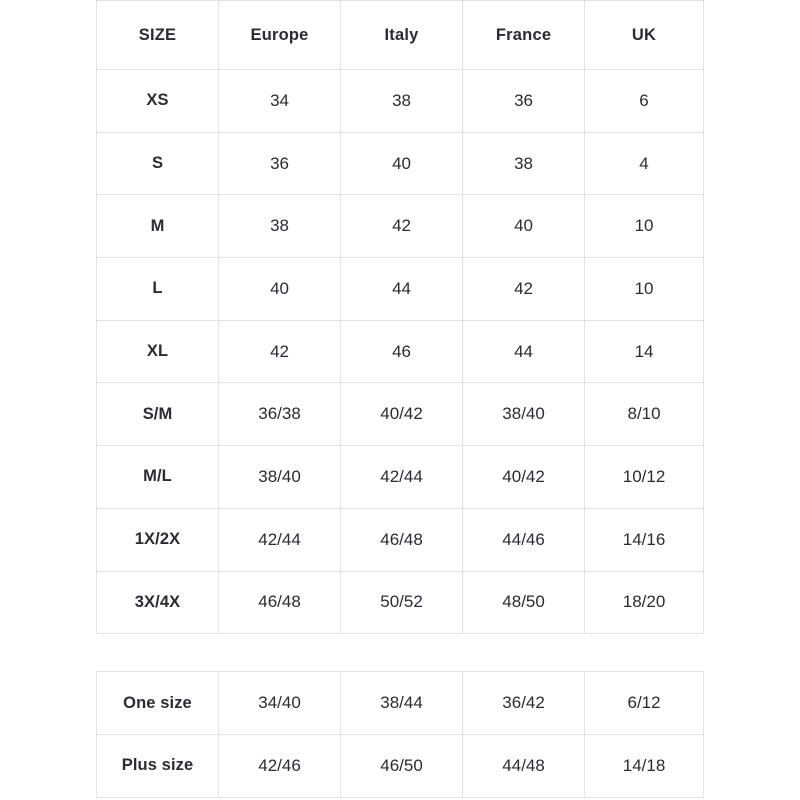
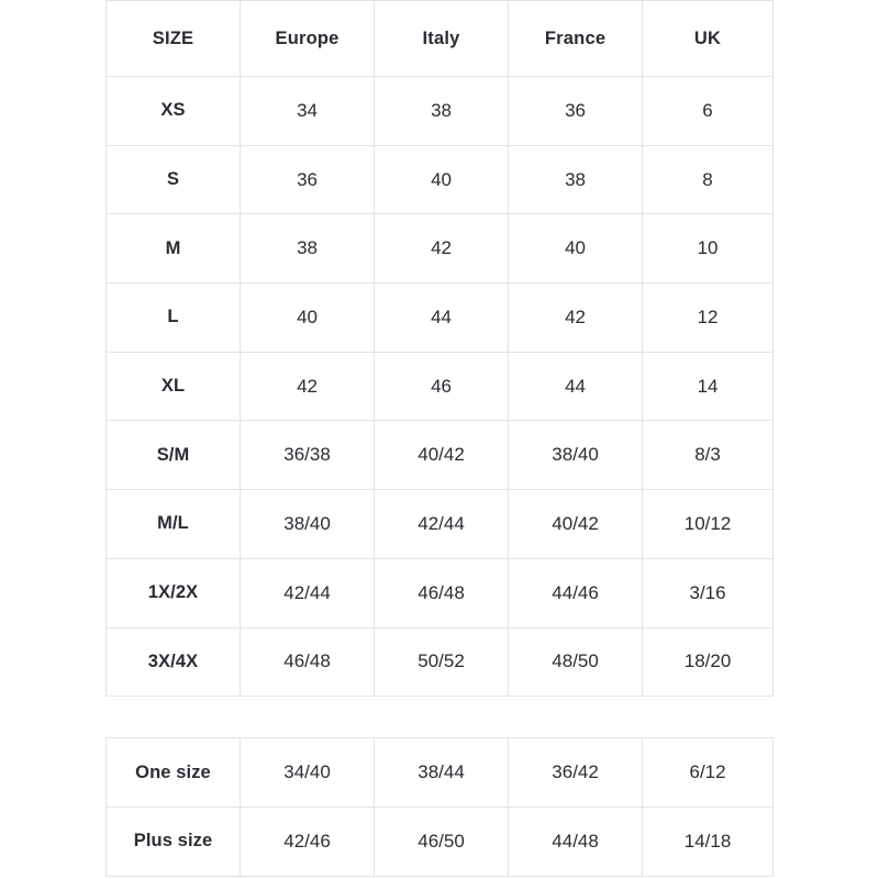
  SIZE	Europe	Italy	France	UK
  XS	34	38	36	6
- S	36	40	38	4
+ S	36	40	38	8
  M	38	42	40	10
- L	40	44	42	10
+ L	40	44	42	12
  XL	42	46	44	14
- S/M	36/38	40/42	38/40	8/10
+ S/M	36/38	40/42	38/40	8/3
  M/L	38/40	42/44	40/42	10/12
- 1X/2X	42/44	46/48	44/46	14/16
+ 1X/2X	42/44	46/48	44/46	3/16
  3X/4X	46/48	50/52	48/50	18/20
  One size	34/40	38/44	36/42	6/12
  Plus size	42/46	46/50	44/48	14/18
